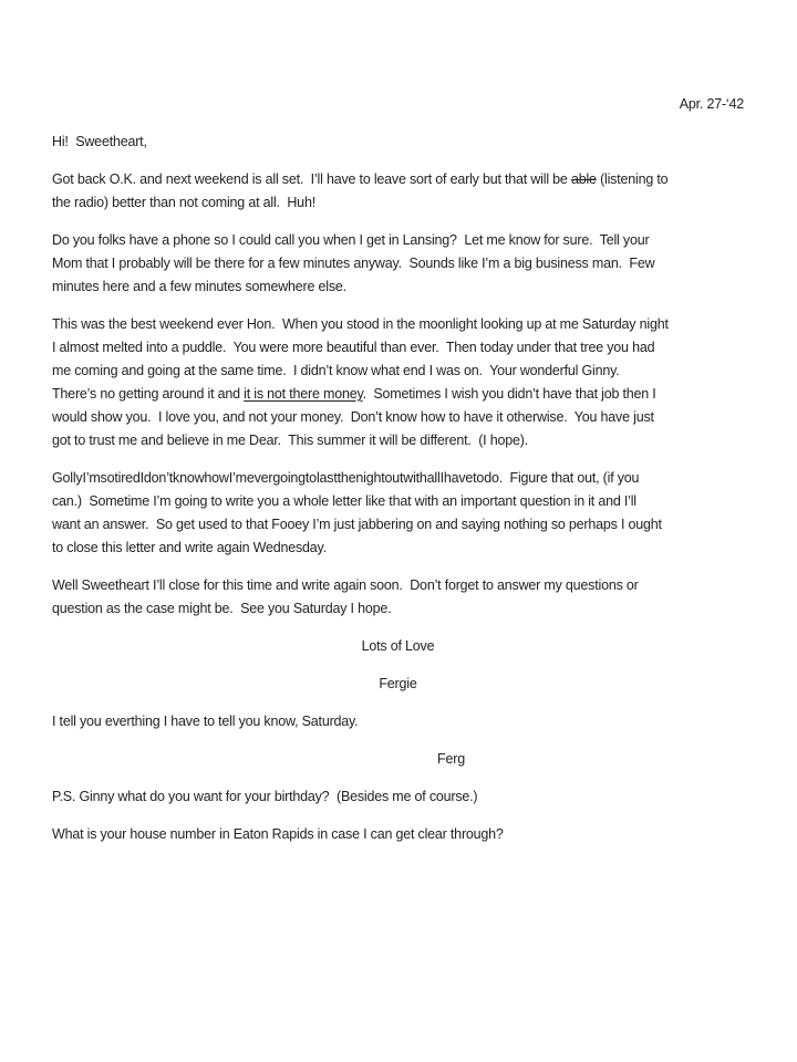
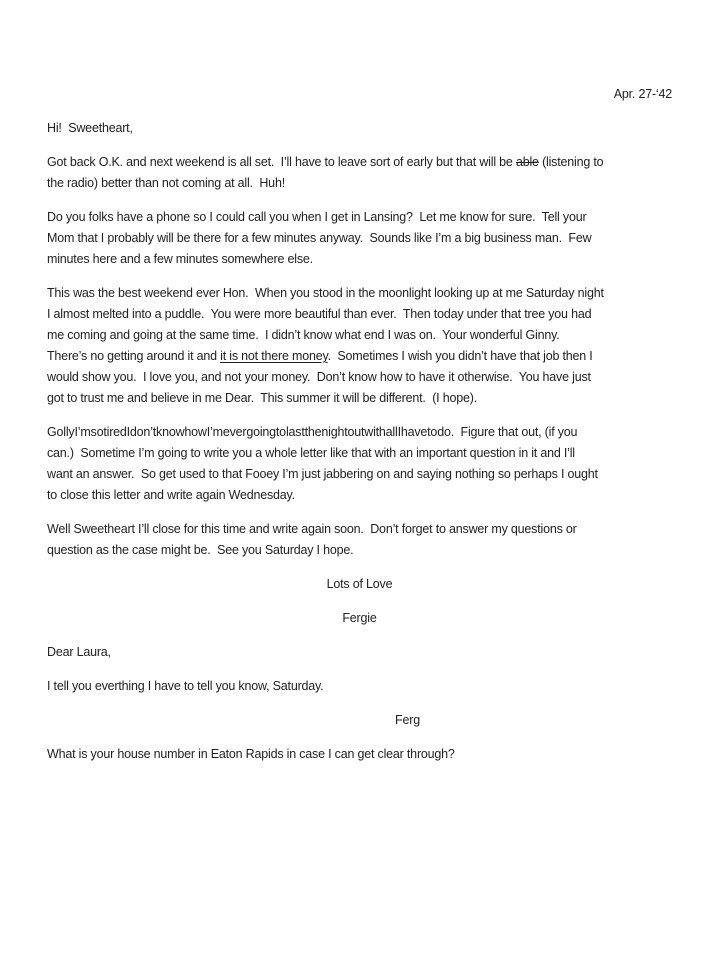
  Apr. 27-‘42
  Hi! Sweetheart,
  Got back O.K. and next weekend is all set. I’ll have to leave sort of early but that will be able (listening to
  the radio) better than not coming at all. Huh!
  Do you folks have a phone so I could call you when I get in Lansing? Let me know for sure. Tell your
  Mom that I probably will be there for a few minutes anyway. Sounds like I’m a big business man. Few
  minutes here and a few minutes somewhere else.
  This was the best weekend ever Hon. When you stood in the moonlight looking up at me Saturday night
  I almost melted into a puddle. You were more beautiful than ever. Then today under that tree you had
  me coming and going at the same time. I didn’t know what end I was on. Your wonderful Ginny.
  There’s no getting around it and it is not there money. Sometimes I wish you didn’t have that job then I
  would show you. I love you, and not your money. Don’t know how to have it otherwise. You have just
  got to trust me and believe in me Dear. This summer it will be different. (I hope).
  GollyI’msotiredIdon’tknowhowI’mevergoingtolastthenightoutwithallIhavetodo. Figure that out, (if you
  can.) Sometime I’m going to write you a whole letter like that with an important question in it and I’ll
  want an answer. So get used to that Fooey I’m just jabbering on and saying nothing so perhaps I ought
  to close this letter and write again Wednesday.
  Well Sweetheart I’ll close for this time and write again soon. Don’t forget to answer my questions or
  question as the case might be. See you Saturday I hope.
  Lots of Love
  Fergie
+ Dear Laura,
  I tell you everthing I have to tell you know, Saturday.
  Ferg
- P.S. Ginny what do you want for your birthday? (Besides me of course.)
  What is your house number in Eaton Rapids in case I can get clear through?
